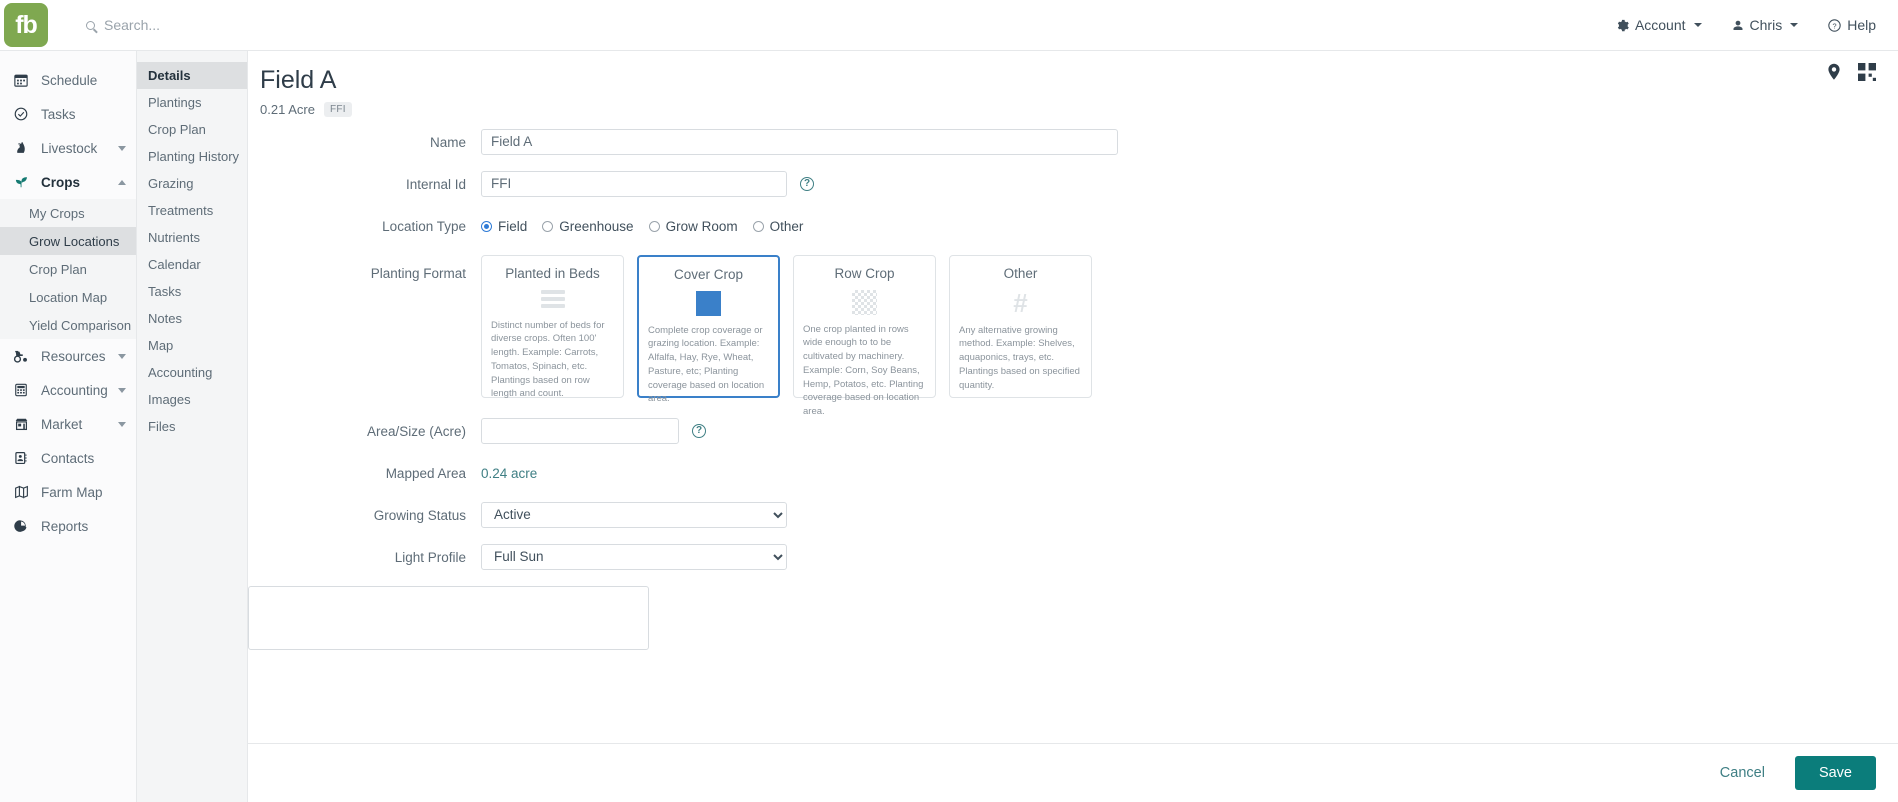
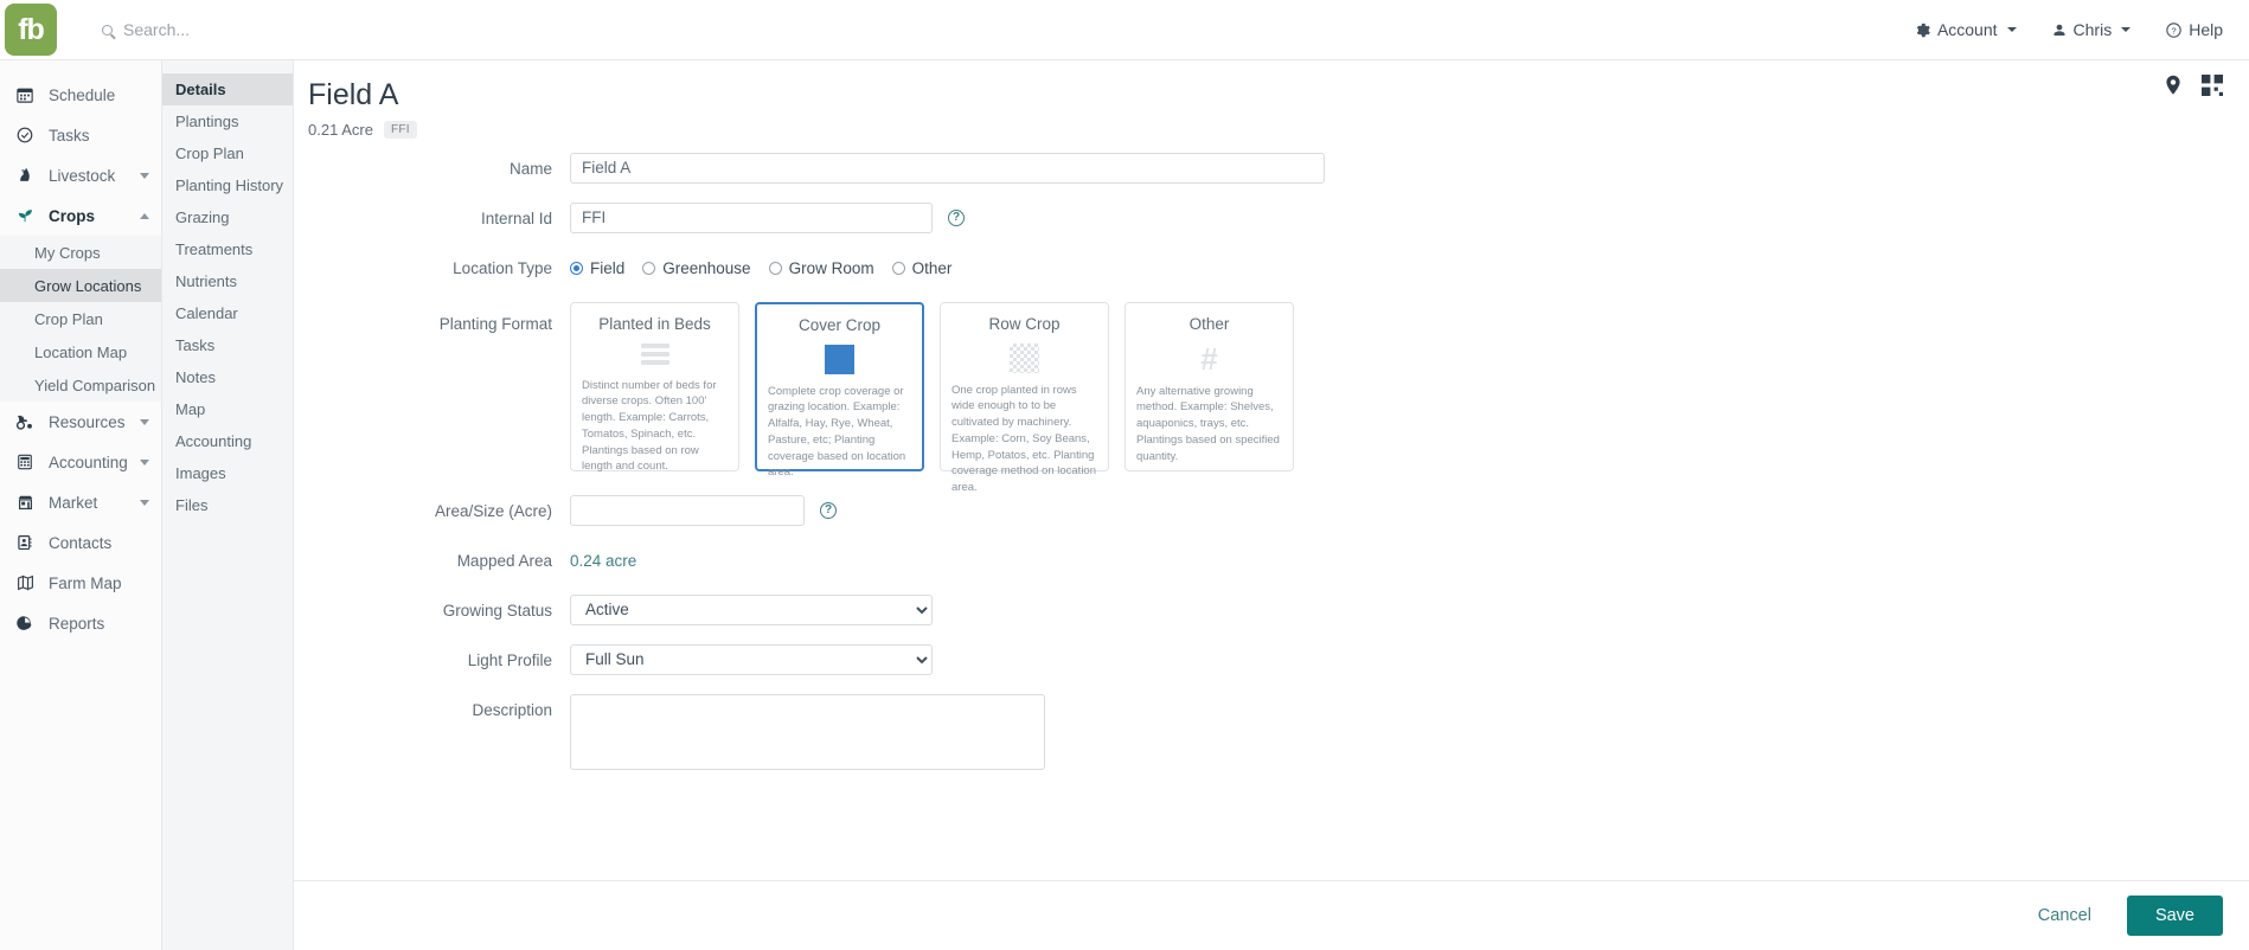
  fb
  Search...
  Account
  Chris
  ?
  Help
  Schedule
  Tasks
  Livestock
  Crops
  My Crops
  Grow Locations
  Crop Plan
  Location Map
  Yield Comparison
  Resources
  Accounting
  Market
  Contacts
  Farm Map
  Reports
  Details
  Plantings
  Crop Plan
  Planting History
  Grazing
  Treatments
  Nutrients
  Calendar
  Tasks
  Notes
  Map
  Accounting
  Images
  Files
  Field A
  0.21 Acre
  FFI
  Name
  Field A
  Internal Id
  FFI
  ?
  Location Type
  Field
  Greenhouse
  Grow Room
  Other
  Planting Format
  Planted in Beds
  Distinct number of beds for diverse crops. Often 100' length. Example: Carrots, Tomatos, Spinach, etc. Plantings based on row length and count.
  Cover Crop
  Complete crop coverage or grazing location. Example: Alfalfa, Hay, Rye, Wheat, Pasture, etc; Planting coverage based on location area.
  Row Crop
- One crop planted in rows wide enough to to be cultivated by machinery. Example: Corn, Soy Beans, Hemp, Potatos, etc. Planting coverage based on location area.
+ One crop planted in rows wide enough to to be cultivated by machinery. Example: Corn, Soy Beans, Hemp, Potatos, etc. Planting coverage method on location area.
  Other
  #
  Any alternative growing method. Example: Shelves, aquaponics, trays, etc. Plantings based on specified quantity.
  Area/Size (Acre)
  ?
  Mapped Area
  0.24 acre
  Growing Status
  Active
  Light Profile
  Full Sun
+ Description
  Cancel
  Save
